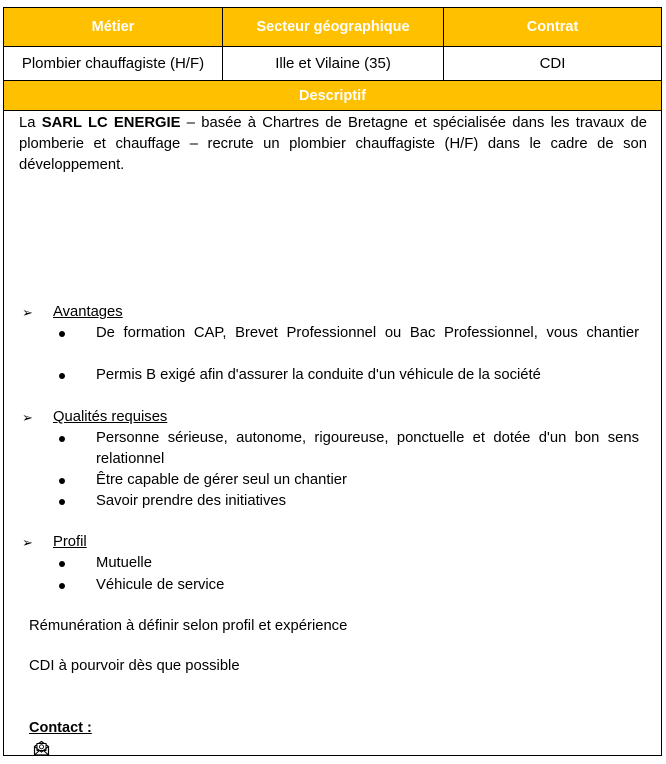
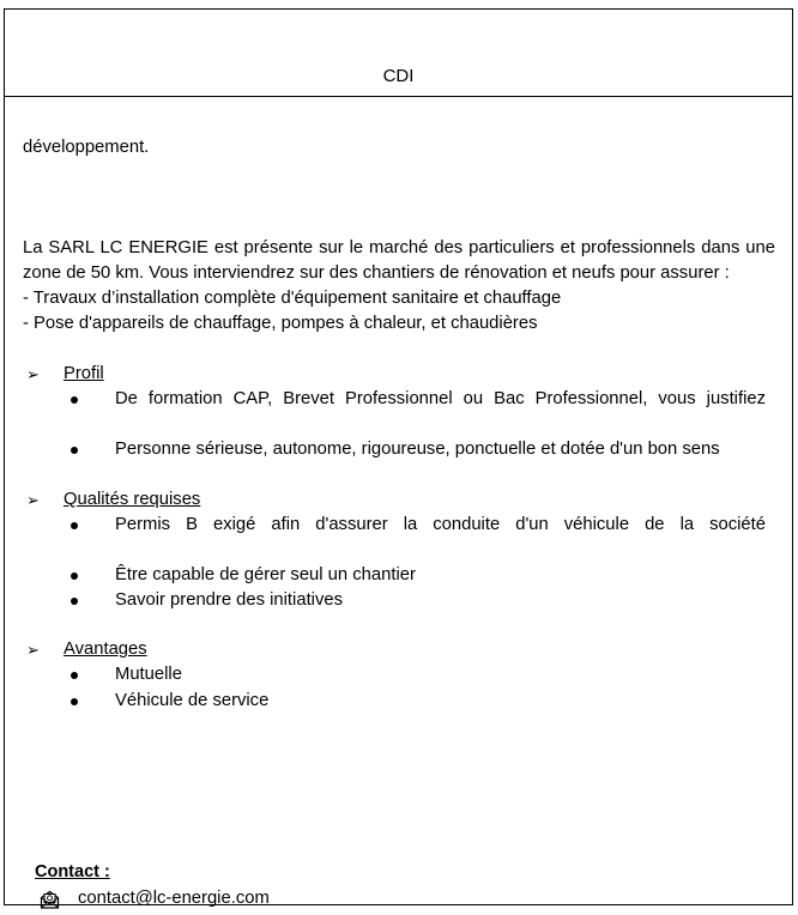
- Métier
- Secteur géographique
- Contrat
- Plombier chauffagiste (H/F)
- Ille et Vilaine (35)
  CDI
- Descriptif
- La SARL LC ENERGIE – basée à Chartres de Bretagne et spécialisée dans les travaux de
- plomberie et chauffage – recrute un plombier chauffagiste (H/F) dans le cadre de son
  développement.
+ La SARL LC ENERGIE est présente sur le marché des particuliers et professionnels dans une
+ zone de 50 km. Vous interviendrez sur des chantiers de rénovation et neufs pour assurer :
+ - Travaux d’installation complète d'équipement sanitaire et chauffage
+ - Pose d'appareils de chauffage, pompes à chaleur, et chaudières
  ➢
- Avantages
+ Profil
- De formation CAP, Brevet Professionnel ou Bac Professionnel, vous chantier
+ De formation CAP, Brevet Professionnel ou Bac Professionnel, vous justifiez
- Permis B exigé afin d'assurer la conduite d'un véhicule de la société
+ Personne sérieuse, autonome, rigoureuse, ponctuelle et dotée d'un bon sens
  ➢
  Qualités requises
- Personne sérieuse, autonome, rigoureuse, ponctuelle et dotée d'un bon sens
+ Permis B exigé afin d'assurer la conduite d'un véhicule de la société
- relationnel
  Être capable de gérer seul un chantier
  Savoir prendre des initiatives
  ➢
- Profil
+ Avantages
  Mutuelle
  Véhicule de service
- Rémunération à définir selon profil et expérience
- CDI à pourvoir dès que possible
  Contact :
+ contact@lc-energie.com
